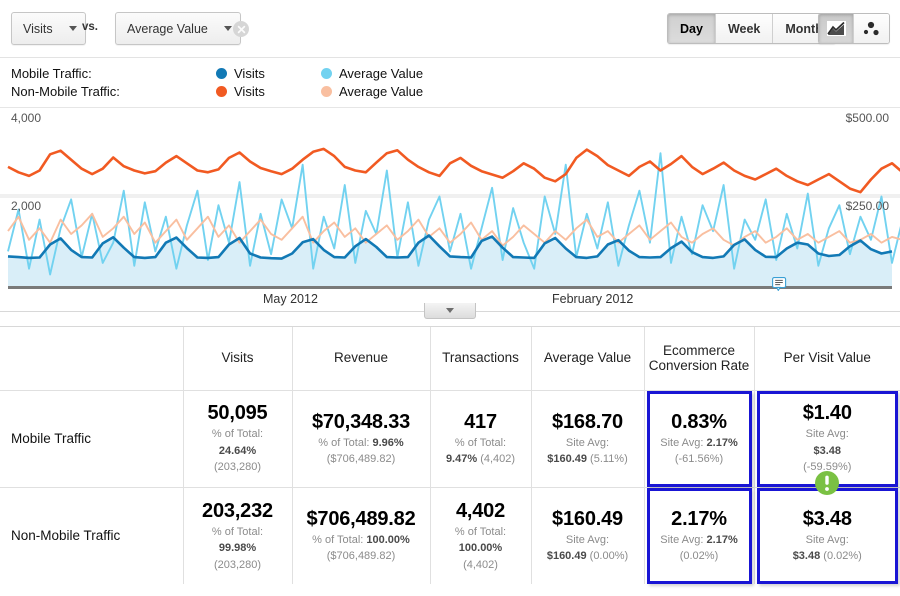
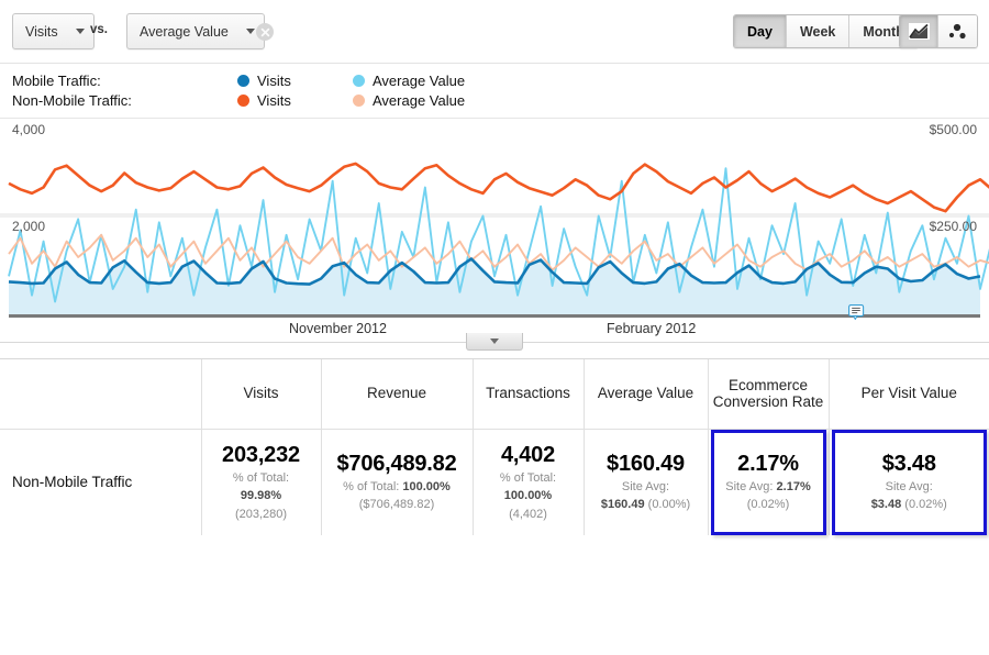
  Visits
  vs.
  Average Value
  Day
  Week
  Mont
  Mobile Traffic:
  Visits
  Average Value
  Non-Mobile Traffic:
  Visits
  Average Value
  4,000
  2,000
  $500.00
  $250.00
- May 2012
+ November 2012
  February 2012
  	Visits	Revenue	Transactions	Average Value	Ecommerce Conversion Rate	Per Visit Value
- Mobile Traffic	50,095% of Total:24.64%(203,280)	$70,348.33% of Total: 9.96%($706,489.82)	417% of Total:9.47% (4,402)	$168.70Site Avg:$160.49 (5.11%)	0.83%Site Avg: 2.17%(-61.56%)	$1.40Site Avg:$3.48(-59.59%)
  Non-Mobile Traffic	203,232% of Total:99.98%(203,280)	$706,489.82% of Total: 100.00%($706,489.82)	4,402% of Total:100.00%(4,402)	$160.49Site Avg:$160.49 (0.00%)	2.17%Site Avg: 2.17%(0.02%)	$3.48Site Avg:$3.48 (0.02%)
